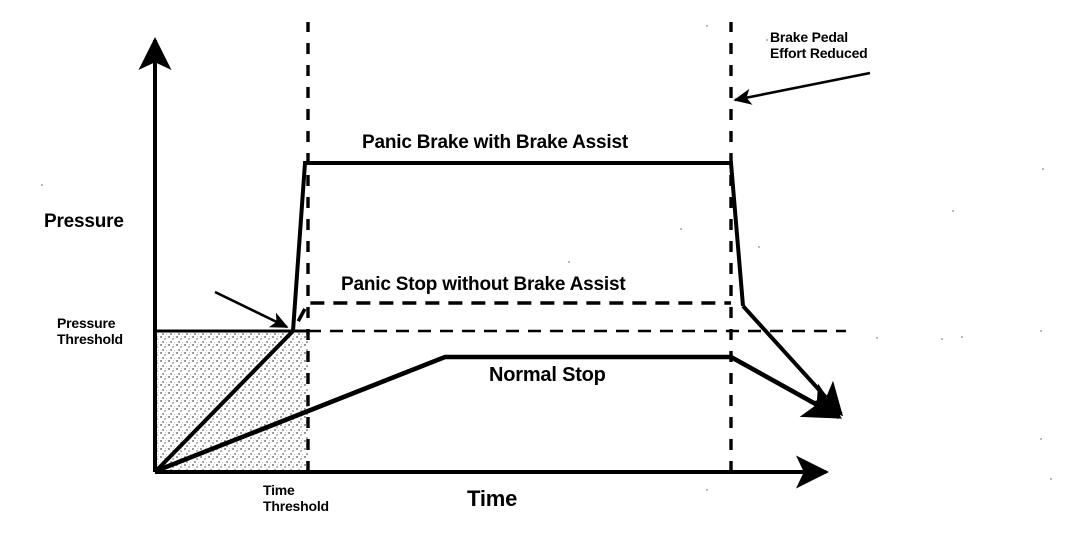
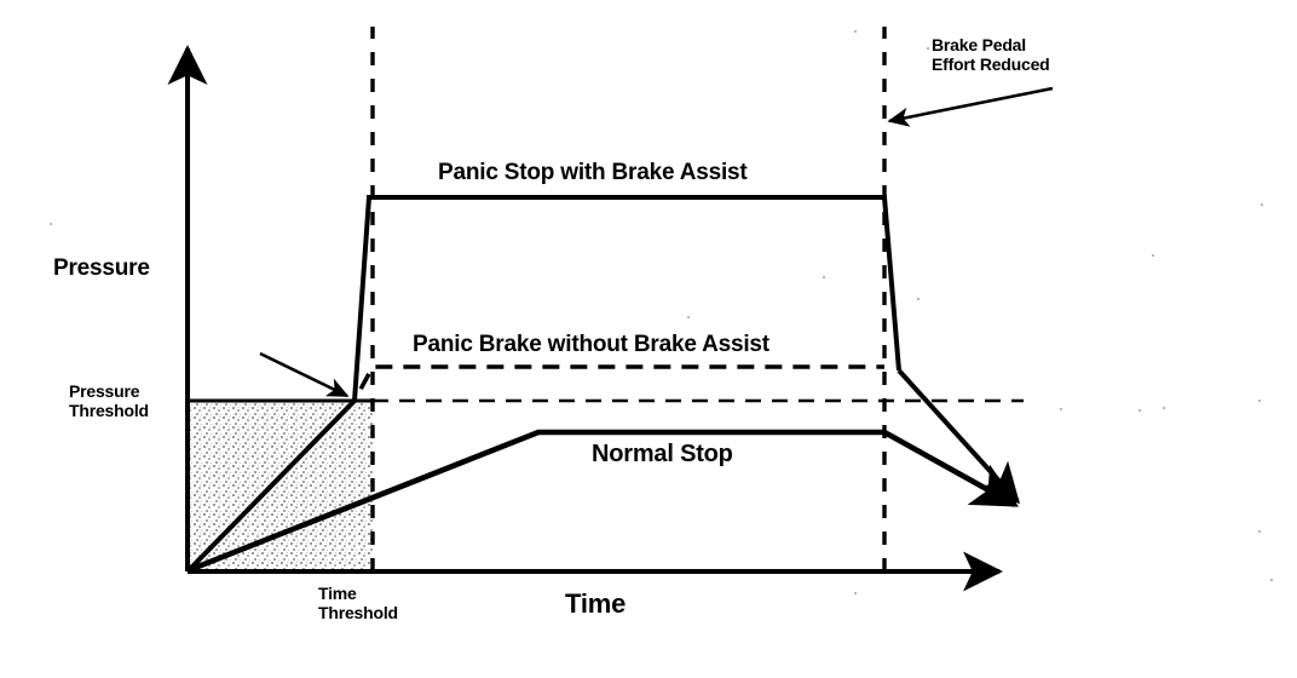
  Pressure
  Time
  Pressure
  Threshold
  Time
  Threshold
- Panic Brake with Brake Assist
+ Panic Stop with Brake Assist
- Panic Stop without Brake Assist
+ Panic Brake without Brake Assist
  Normal Stop
  Brake Pedal
  Effort Reduced
